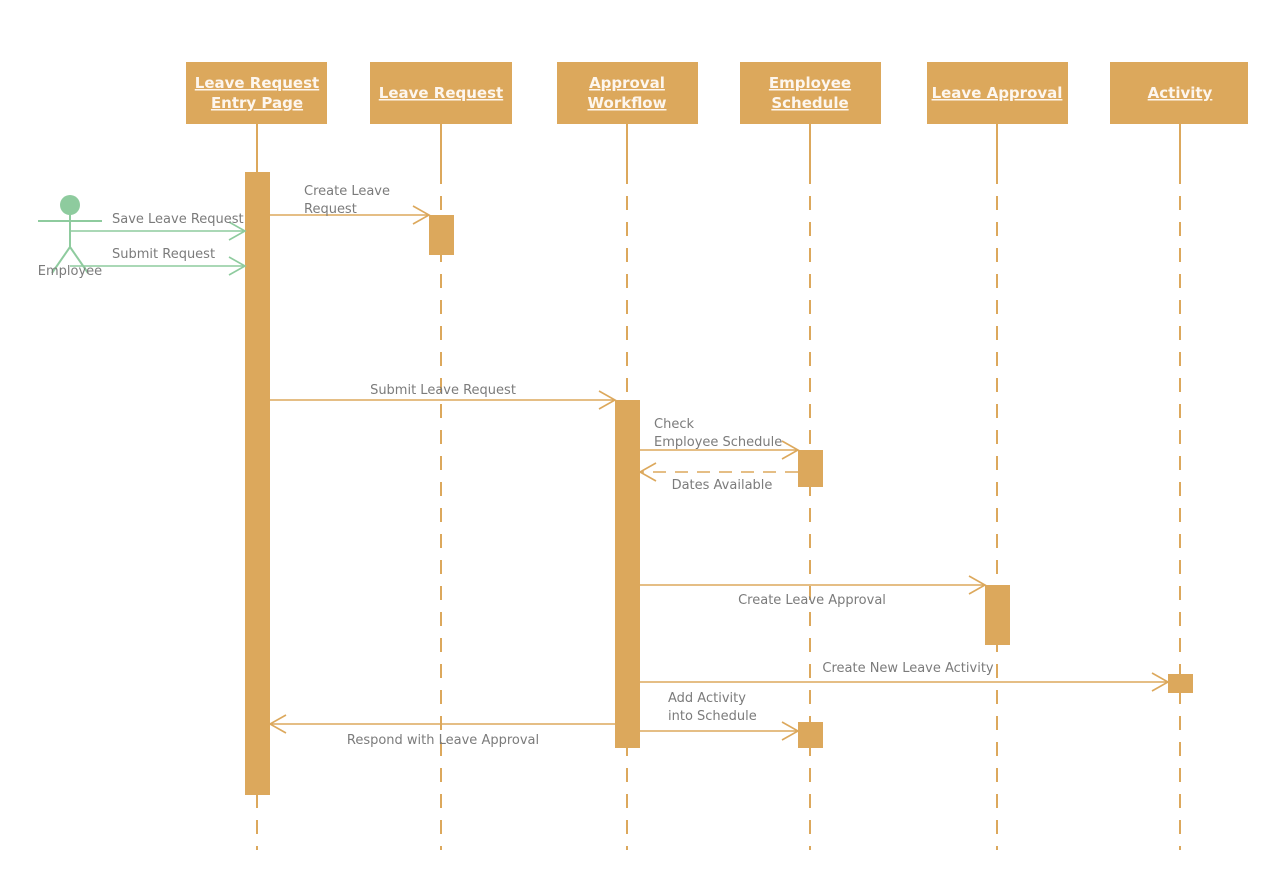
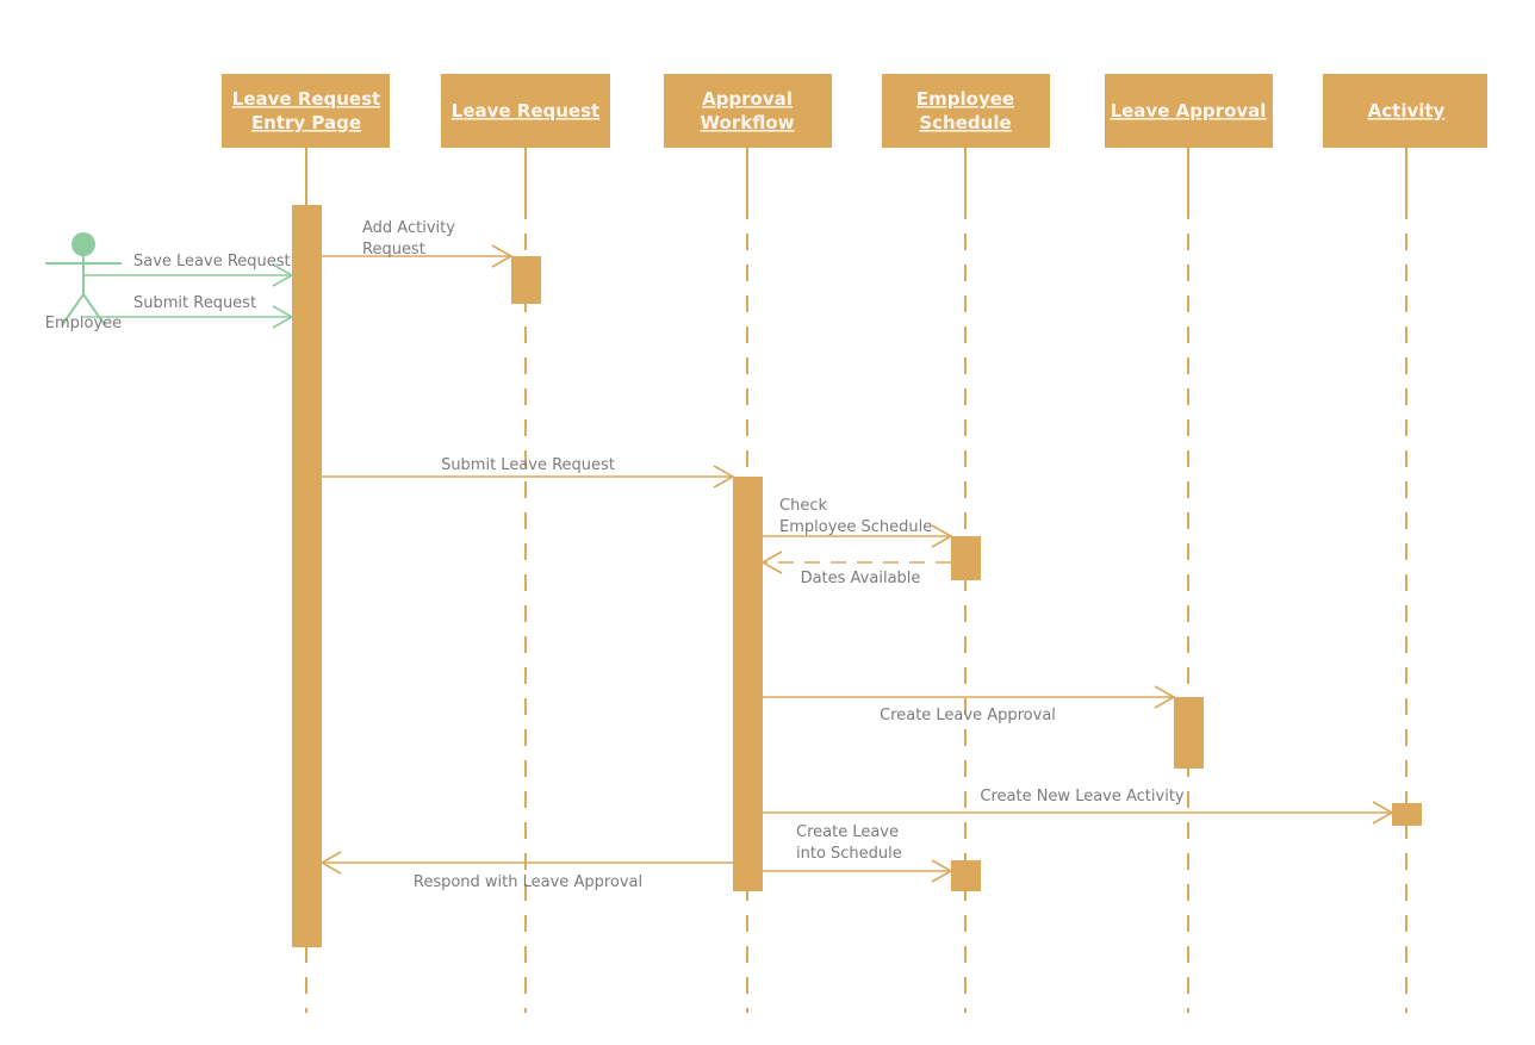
  Leave Request
  Entry Page
  Leave Request
  Approval
  Workflow
  Employee
  Schedule
  Leave Approval
  Activity
- Create Leave
+ Add Activity
  Request
  Submit Leave Request
  Check
  Employee Schedule
  Dates Available
  Create Leave Approval
  Create New Leave Activity
- Add Activity
+ Create Leave
  into Schedule
  Respond with Leave Approval
  Employee
  Save Leave Request
  Submit Request
